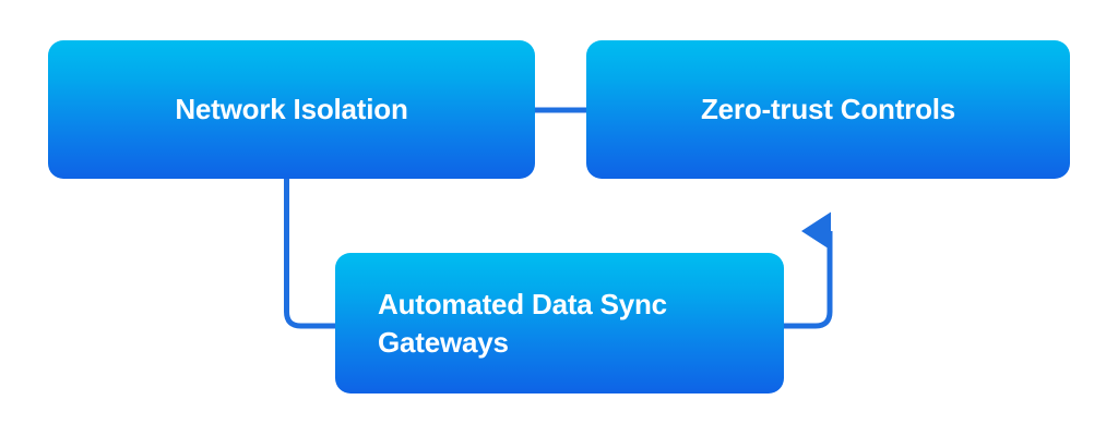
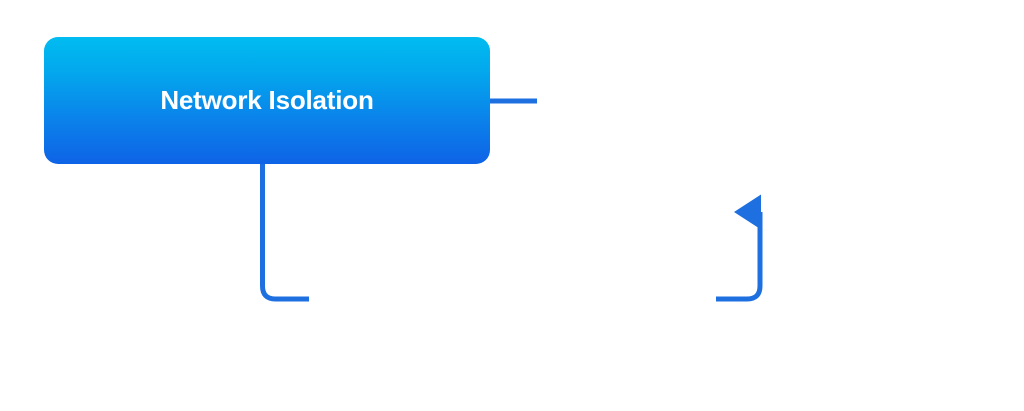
  Network Isolation
- Zero-trust Controls
- Automated Data Sync
- Gateways
